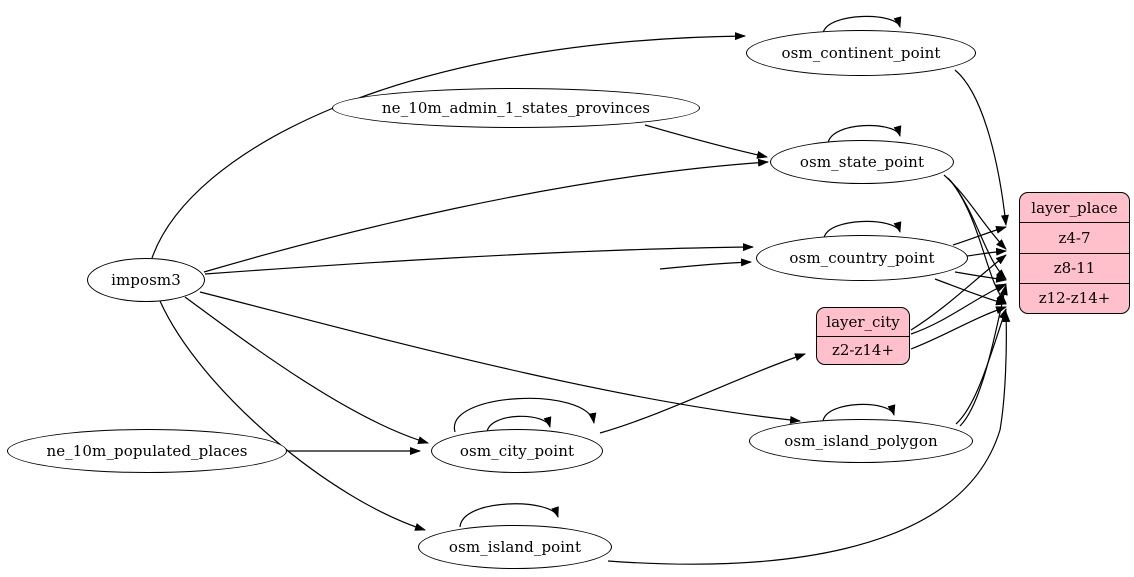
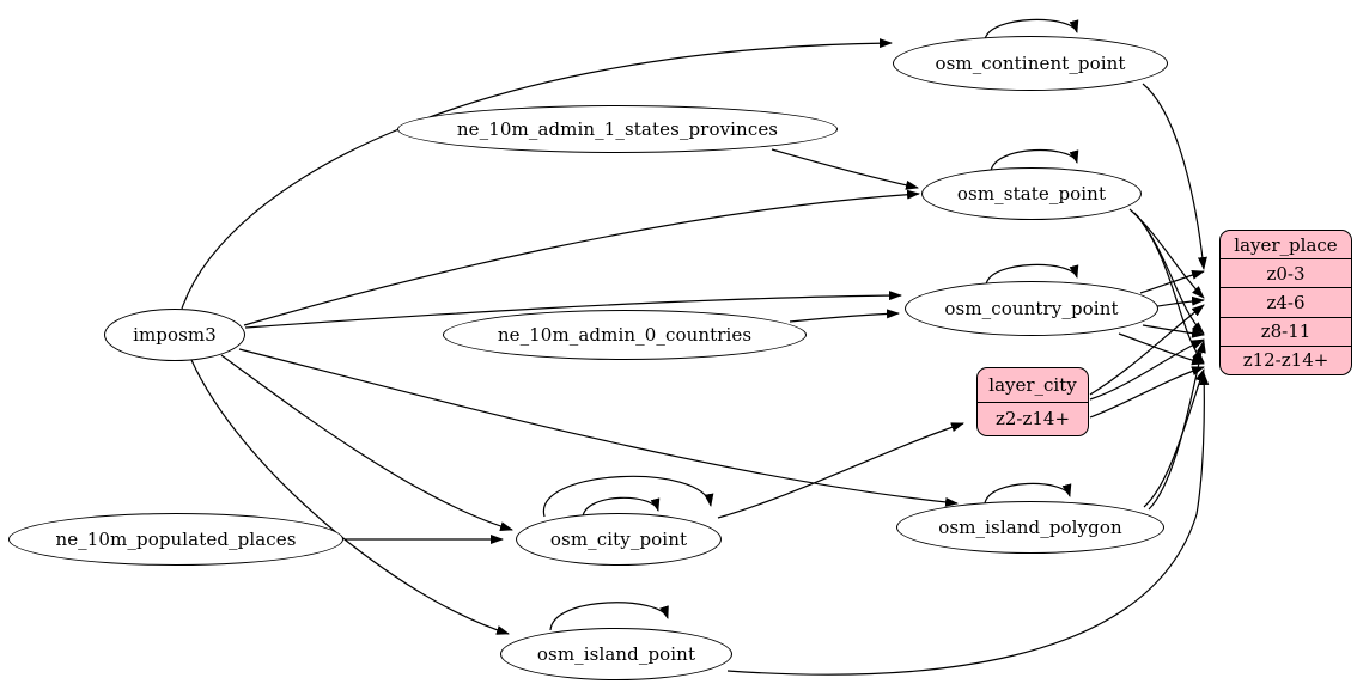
  imposm3
  ne_10m_admin_1_states_provinces
+ ne_10m_admin_0_countries
  ne_10m_populated_places
  osm_continent_point
  osm_state_point
  osm_country_point
  osm_city_point
  osm_island_polygon
  osm_island_point
  layer_place
+ z0-3
- z4-7
+ z4-6
  z8-11
  z12-z14+
  layer_city
  z2-z14+
